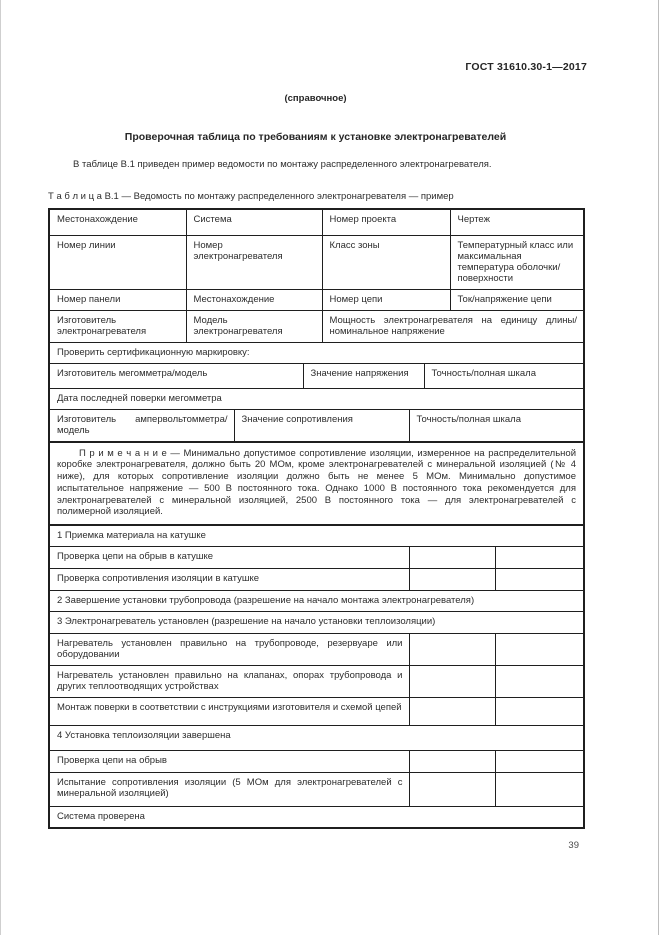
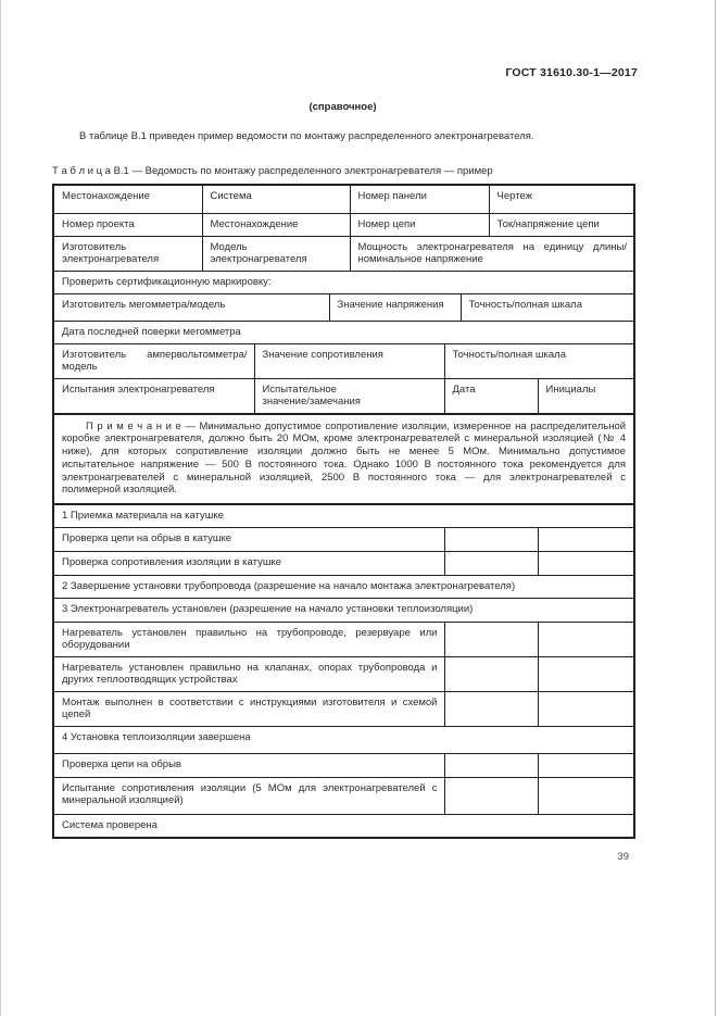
  ГОСТ 31610.30-1—2017
  (справочное)
- Проверочная таблица по требованиям к установке электронагревателей
  В таблице В.1 приведен пример ведомости по монтажу распределенного электронагревателя.
  Т а б л и ц а В.1 — Ведомость по монтажу распределенного электронагревателя — пример
- Местонахождение	Система	Номер проекта	Чертеж
+ Местонахождение	Система	Номер панели	Чертеж
- Номер линии	Номер электронагревателя	Класс зоны	Температурный класс или максимальная температура оболочки/поверхности
- Номер панели	Местонахождение	Номер цепи	Ток/напряжение цепи
+ Номер проекта	Местонахождение	Номер цепи	Ток/напряжение цепи
  Изготовитель электронагревателя	Модель электронагревателя	Мощность электронагревателя на единицу длины/ номинальное напряжение
  Проверить сертификационную маркировку:
  Изготовитель мегомметра/модель	Значение напряжения	Точность/полная шкала
  Дата последней поверки мегомметра
  Изготовитель ампервольтомметра/ модель	Значение сопротивления	Точность/полная шкала
+ Испытания электронагревателя	Испытательное значение/замечания	Дата	Инициалы
  П р и м е ч а н и е — Минимально допустимое сопротивление изоляции, измеренное на распределительной коробке электронагревателя, должно быть 20 МОм, кроме электронагревателей с минеральной изоляцией (№ 4 ниже), для которых сопротивление изоляции должно быть не менее 5 МОм. Минимально допустимое испытательное напряжение — 500 В постоянного тока. Однако 1000 В постоянного тока рекомендуется для электронагревателей с минеральной изоляцией, 2500 В постоянного тока — для электронагревателей с полимерной изоляцией.
  1 Приемка материала на катушке
  Проверка цепи на обрыв в катушке
  Проверка сопротивления изоляции в катушке
  2 Завершение установки трубопровода (разрешение на начало монтажа электронагревателя)
  3 Электронагреватель установлен (разрешение на начало установки теплоизоляции)
  Нагреватель установлен правильно на трубопроводе, резервуаре или оборудовании
  Нагреватель установлен правильно на клапанах, опорах трубопровода и других теплоотводящих устройствах
- Монтаж поверки в соответствии с инструкциями изготовителя и схемой цепей
+ Монтаж выполнен в соответствии с инструкциями изготовителя и схемой цепей
  4 Установка теплоизоляции завершена
  Проверка цепи на обрыв
  Испытание сопротивления изоляции (5 МОм для электронагревателей с минеральной изоляцией)
  Система проверена
  39
